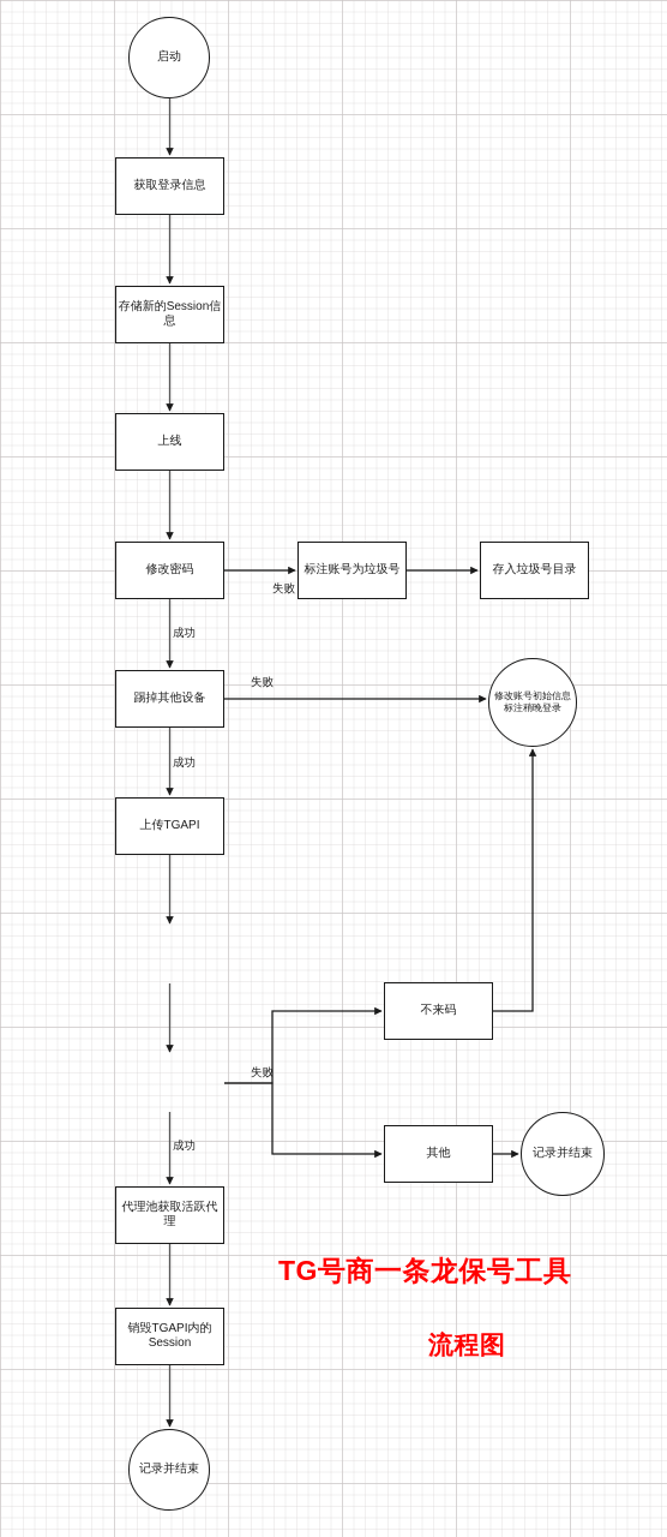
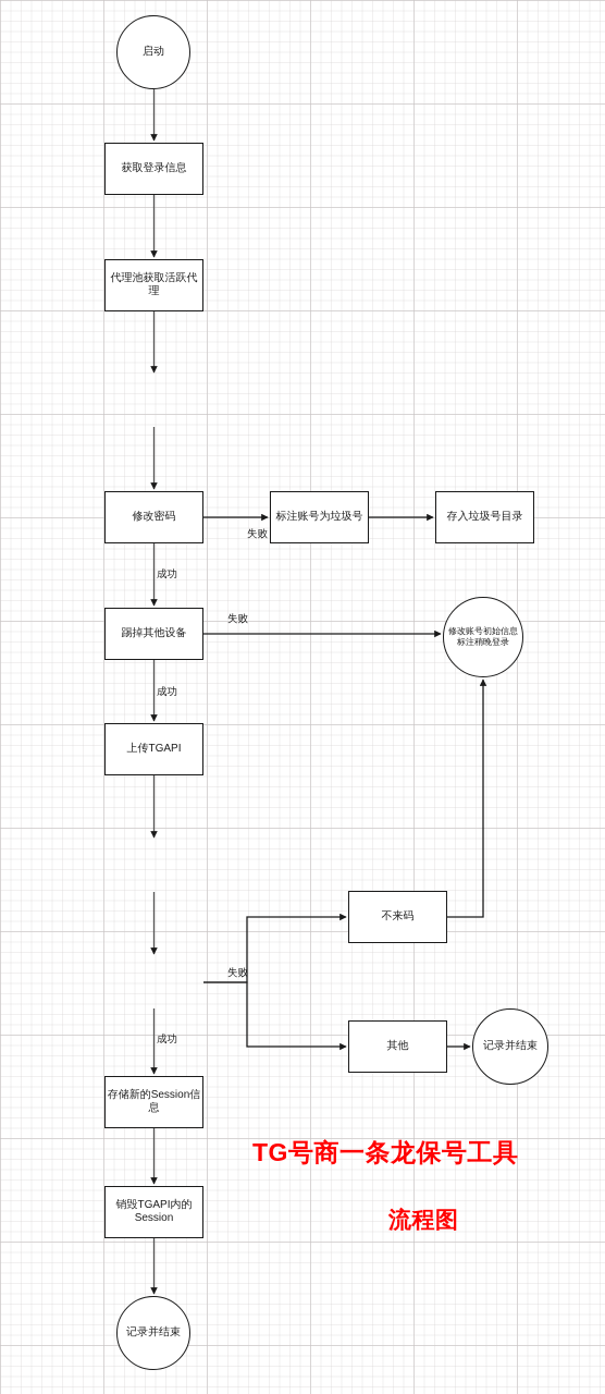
  启动
  获取登录信息
- 存储新的Session信息
+ 代理池获取活跃代理
- 上线
  修改密码
  标注账号为垃圾号
  存入垃圾号目录
  踢掉其他设备
  修改账号初始信息
  标注稍晚登录
  上传TGAPI
  不来码
  其他
  记录并结束
- 代理池获取活跃代理
+ 存储新的Session信息
  销毁TGAPI内的
  Session
  记录并结束
  失败
  成功
  失败
  成功
  失败
  成功
  TG号商一条龙保号工具
  流程图
